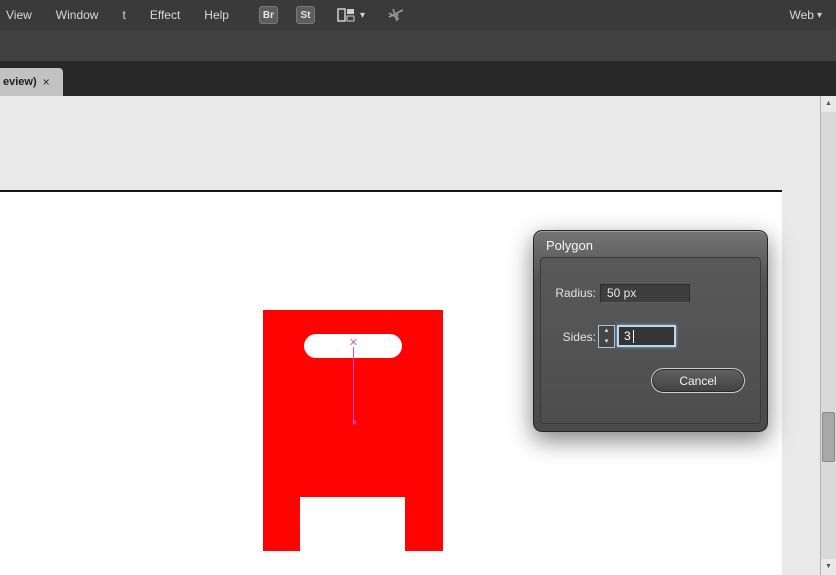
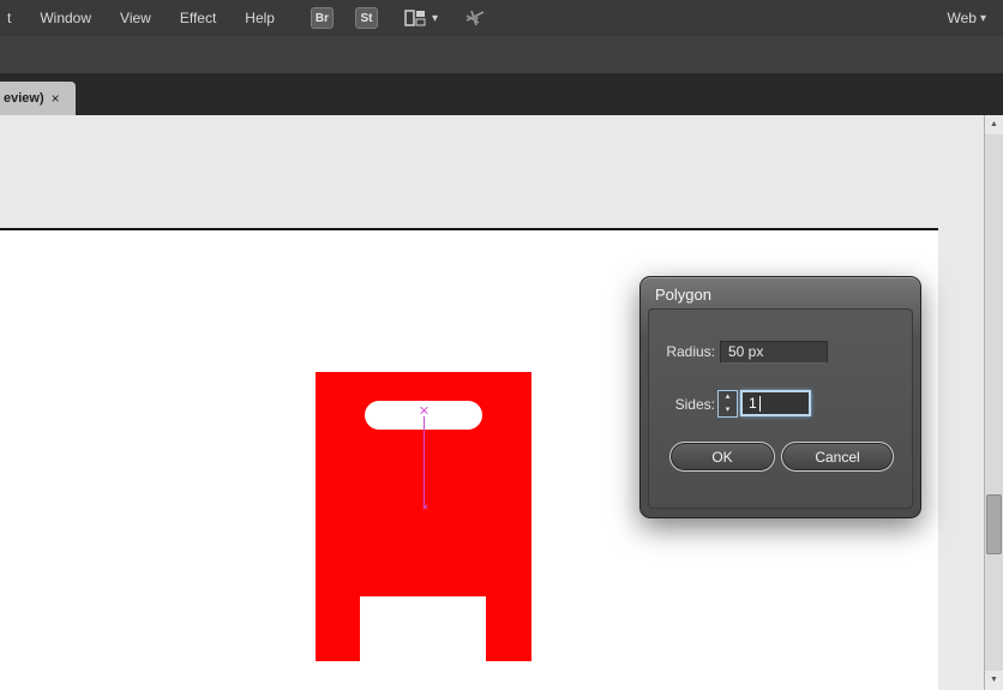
- View
+ t
  Window
- t
+ View
  Effect
  Help
  Br
  St
  ▾
  Web
  ▾
  eview)
  ×
  Polygon
  Radius:
  50 px
  Sides:
- 3
+ 1
+ OK
  Cancel
